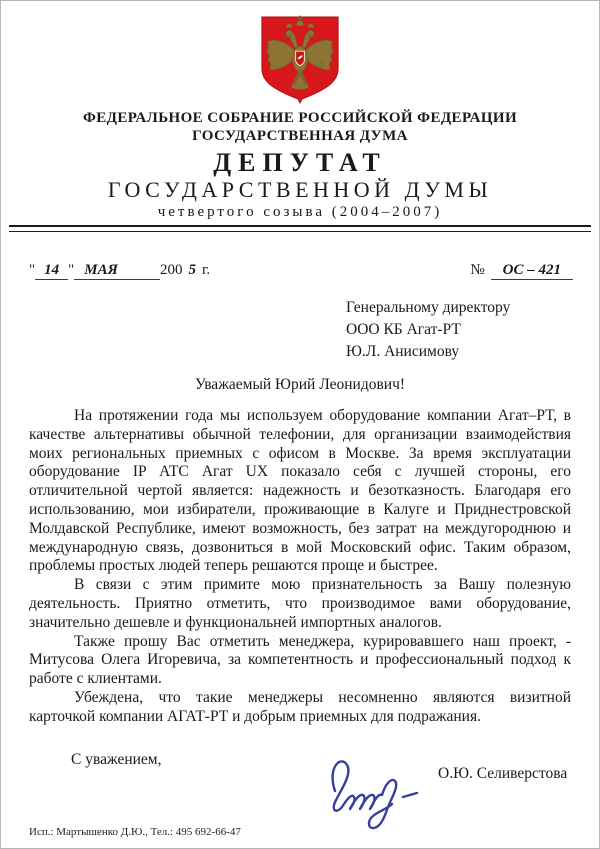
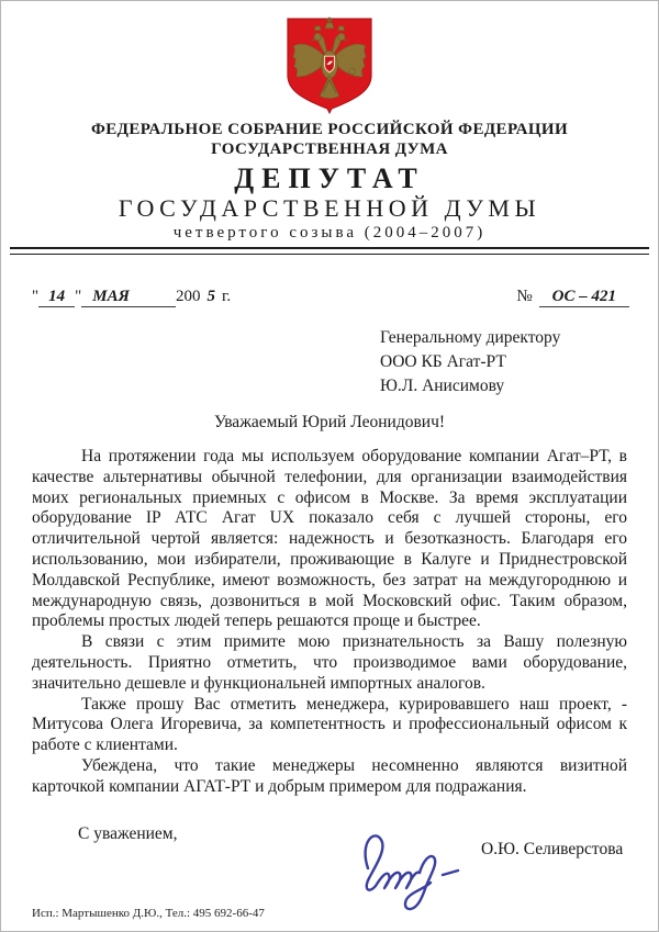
  ФЕДЕРАЛЬНОЕ СОБРАНИЕ РОССИЙСКОЙ ФЕДЕРАЦИИ
  ГОСУДАРСТВЕННАЯ ДУМА
  ДЕПУТАТ
  ГОСУДАРСТВЕННОЙ ДУМЫ
  четвертого созыва (2004–2007)
  " 14 " МАЯ 200 5 г.
  № ОС – 421
  Генеральному директору
  ООО КБ Агат-РТ
  Ю.Л. Анисимову
  Уважаемый Юрий Леонидович!
  На протяжении года мы используем оборудование компании Агат–РТ, в качестве альтернативы обычной телефонии, для организации взаимодействия моих региональных приемных с офисом в Москве. За время эксплуатации оборудование IP АТС Агат UX показало себя с лучшей стороны, его отличительной чертой является: надежность и безотказность. Благодаря его использованию, мои избиратели, проживающие в Калуге и Приднестровской Молдавской Республике, имеют возможность, без затрат на междугороднюю и международную связь, дозвониться в мой Московский офис. Таким образом, проблемы простых людей теперь решаются проще и быстрее.
  В связи с этим примите мою признательность за Вашу полезную деятельность. Приятно отметить, что производимое вами оборудование, значительно дешевле и функциональней импортных аналогов.
- Также прошу Вас отметить менеджера, курировавшего наш проект, - Митусова Олега Игоревича, за компетентность и профессиональный подход к работе с клиентами.
+ Также прошу Вас отметить менеджера, курировавшего наш проект, - Митусова Олега Игоревича, за компетентность и профессиональный офисом к работе с клиентами.
- Убеждена, что такие менеджеры несомненно являются визитной карточкой компании АГАТ-РТ и добрым приемных для подражания.
+ Убеждена, что такие менеджеры несомненно являются визитной карточкой компании АГАТ-РТ и добрым примером для подражания.
  С уважением,
  О.Ю. Селиверстова
  Исп.: Мартышенко Д.Ю., Тел.: 495 692-66-47
